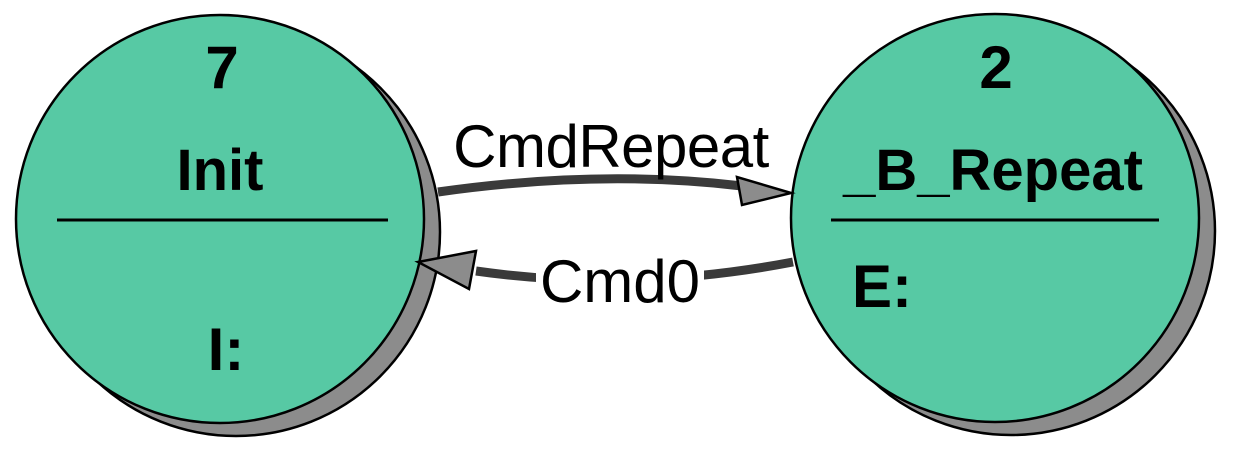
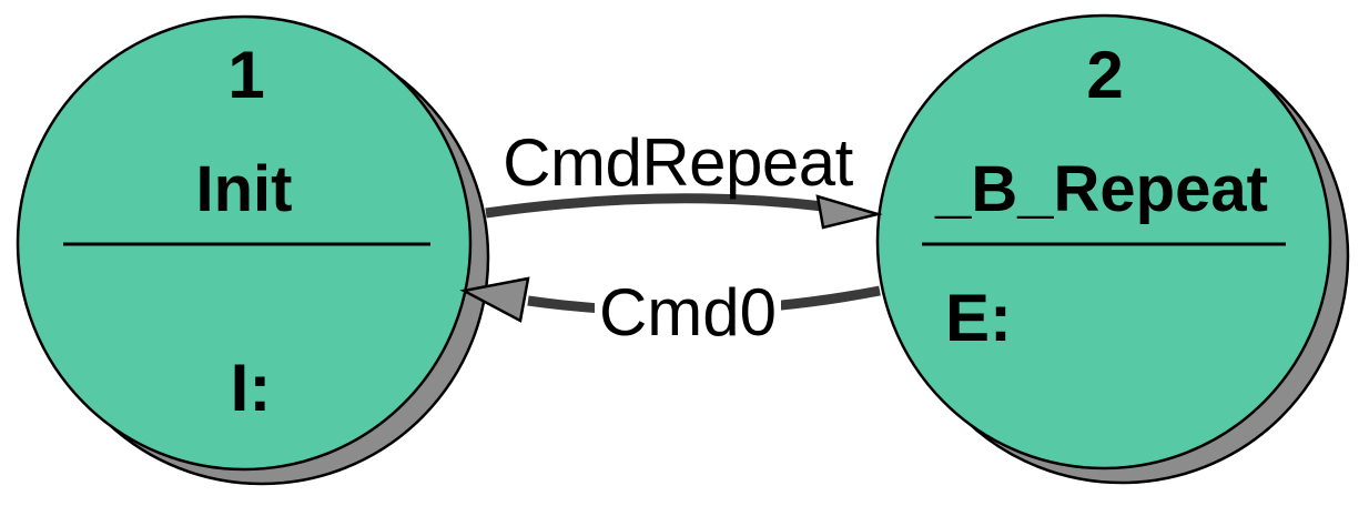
- 7
+ 1
  Init
  I:
  2
  _B_Repeat
  E:
  CmdRepeat
  Cmd0
